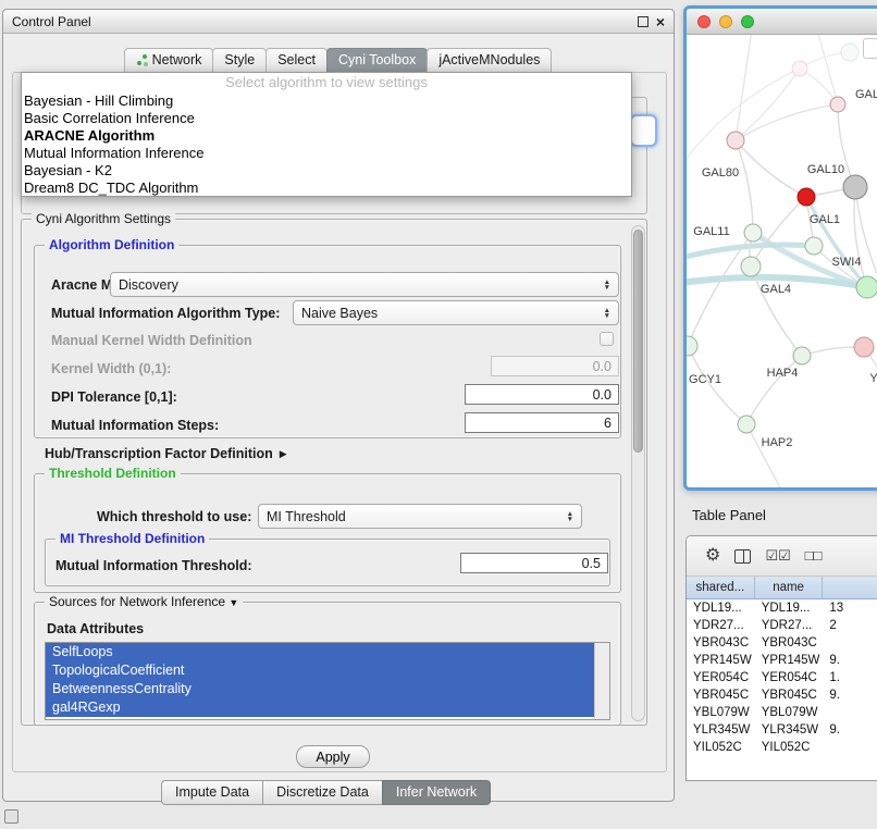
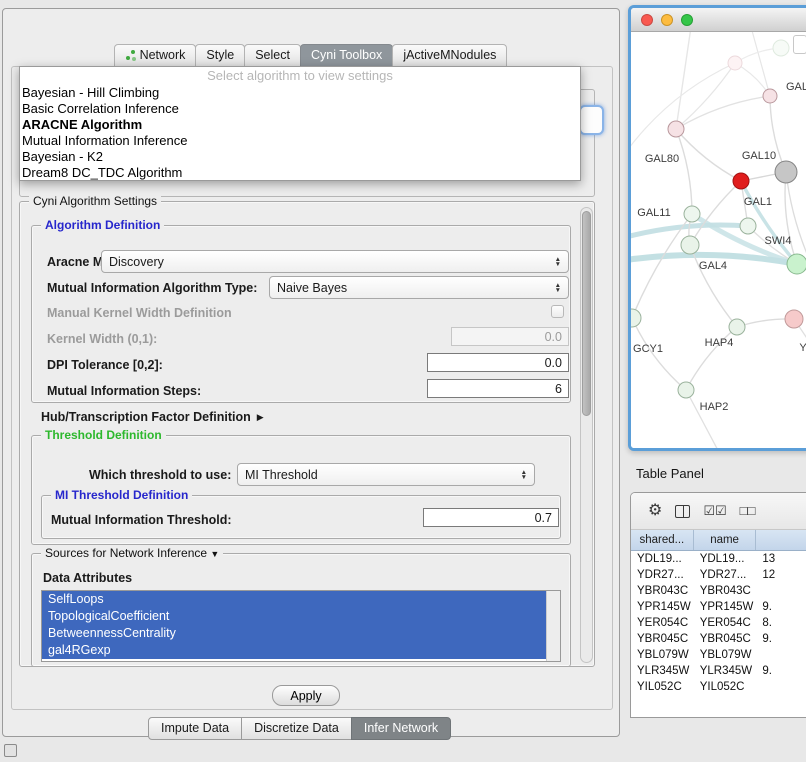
- Control Panel
- ×
  Network
  Style
  Select
  Cyni Toolbox
  jActiveMNodules
  Select algorithm to view settings
  Bayesian - Hill Climbing
  Basic Correlation Inference
  ARACNE Algorithm
  Mutual Information Inference
  Bayesian - K2
  Dream8 DC_TDC Algorithm
  Cyni Algorithm Settings
  Algorithm Definition
  Discovery
  Mutual Information Algorithm Type:
  Naive Bayes
  Manual Kernel Width Definition
  Kernel Width (0,1):
  0.0
- DPI Tolerance [0,1]:
+ DPI Tolerance [0,2]:
  0.0
  Mutual Information Steps:
  6
  Hub/Transcription Factor Definition
  ▶
  Threshold Definition
  Which threshold to use:
  MI Threshold
  MI Threshold Definition
  Mutual Information Threshold:
- 0.5
+ 0.7
  Sources for Network Inference ▼
  Data Attributes
  SelfLoops
  TopologicalCoefficient
  BetweennessCentrality
  gal4RGexp
  Apply
  Impute Data
  Discretize Data
  Infer Network
  GAL80
  GAL
  GAL10
  GAL1
  GAL11
  SWI4
  GAL4
  GCY1
  HAP4
  HAP2
  Y
  Table Panel
  ⚙
  ☑☑
  □□
  shared...
  name
  YDL19...
  YDL19...
  13
  YDR27...
  YDR27...
- 2
+ 12
  YBR043C
  YBR043C
  YPR145W
  YPR145W
  9.
  YER054C
  YER054C
- 1.
+ 8.
  YBR045C
  YBR045C
  9.
  YBL079W
  YBL079W
  YLR345W
  YLR345W
  9.
  YIL052C
  YIL052C
